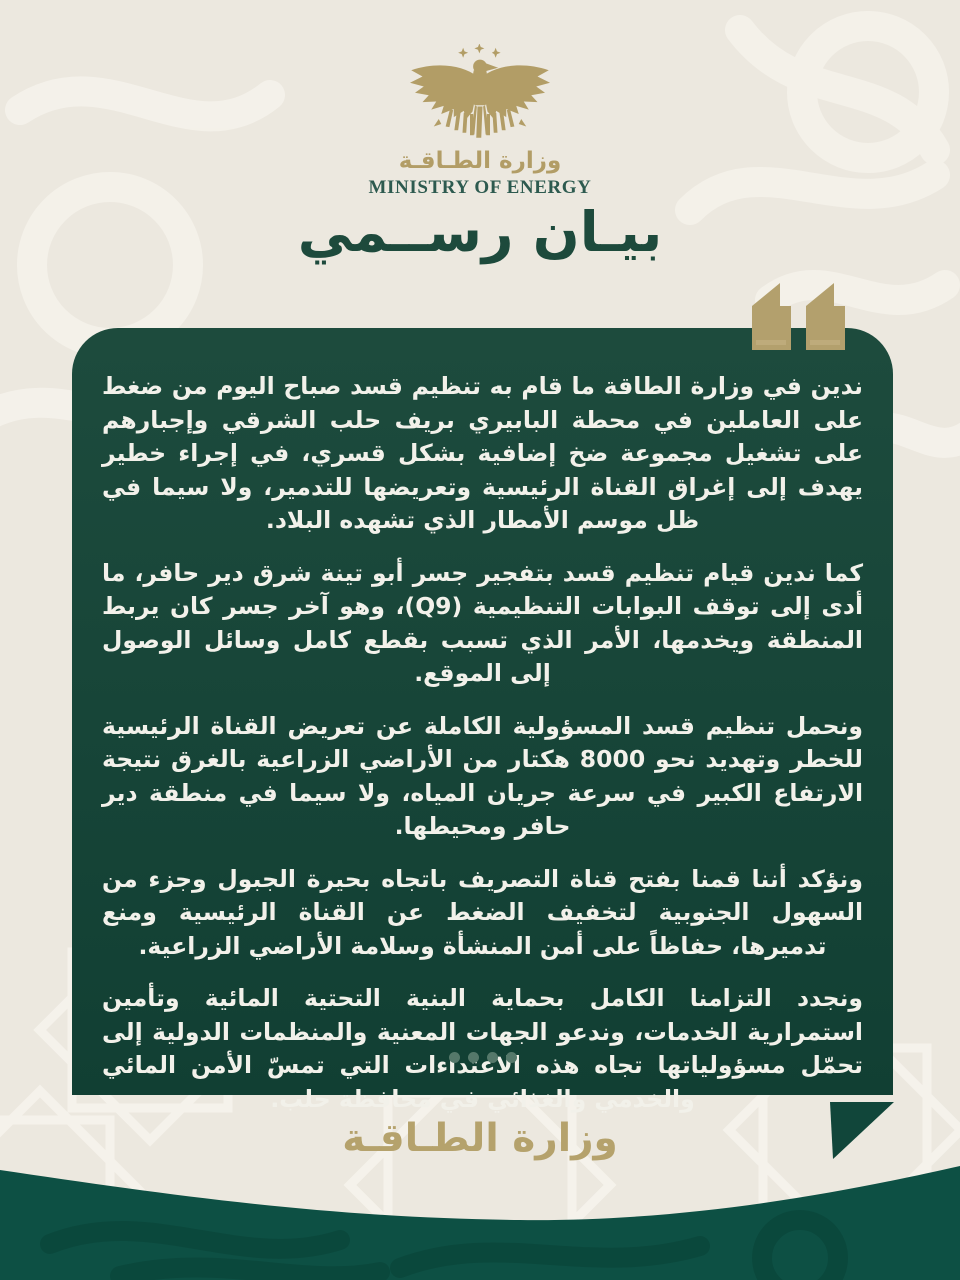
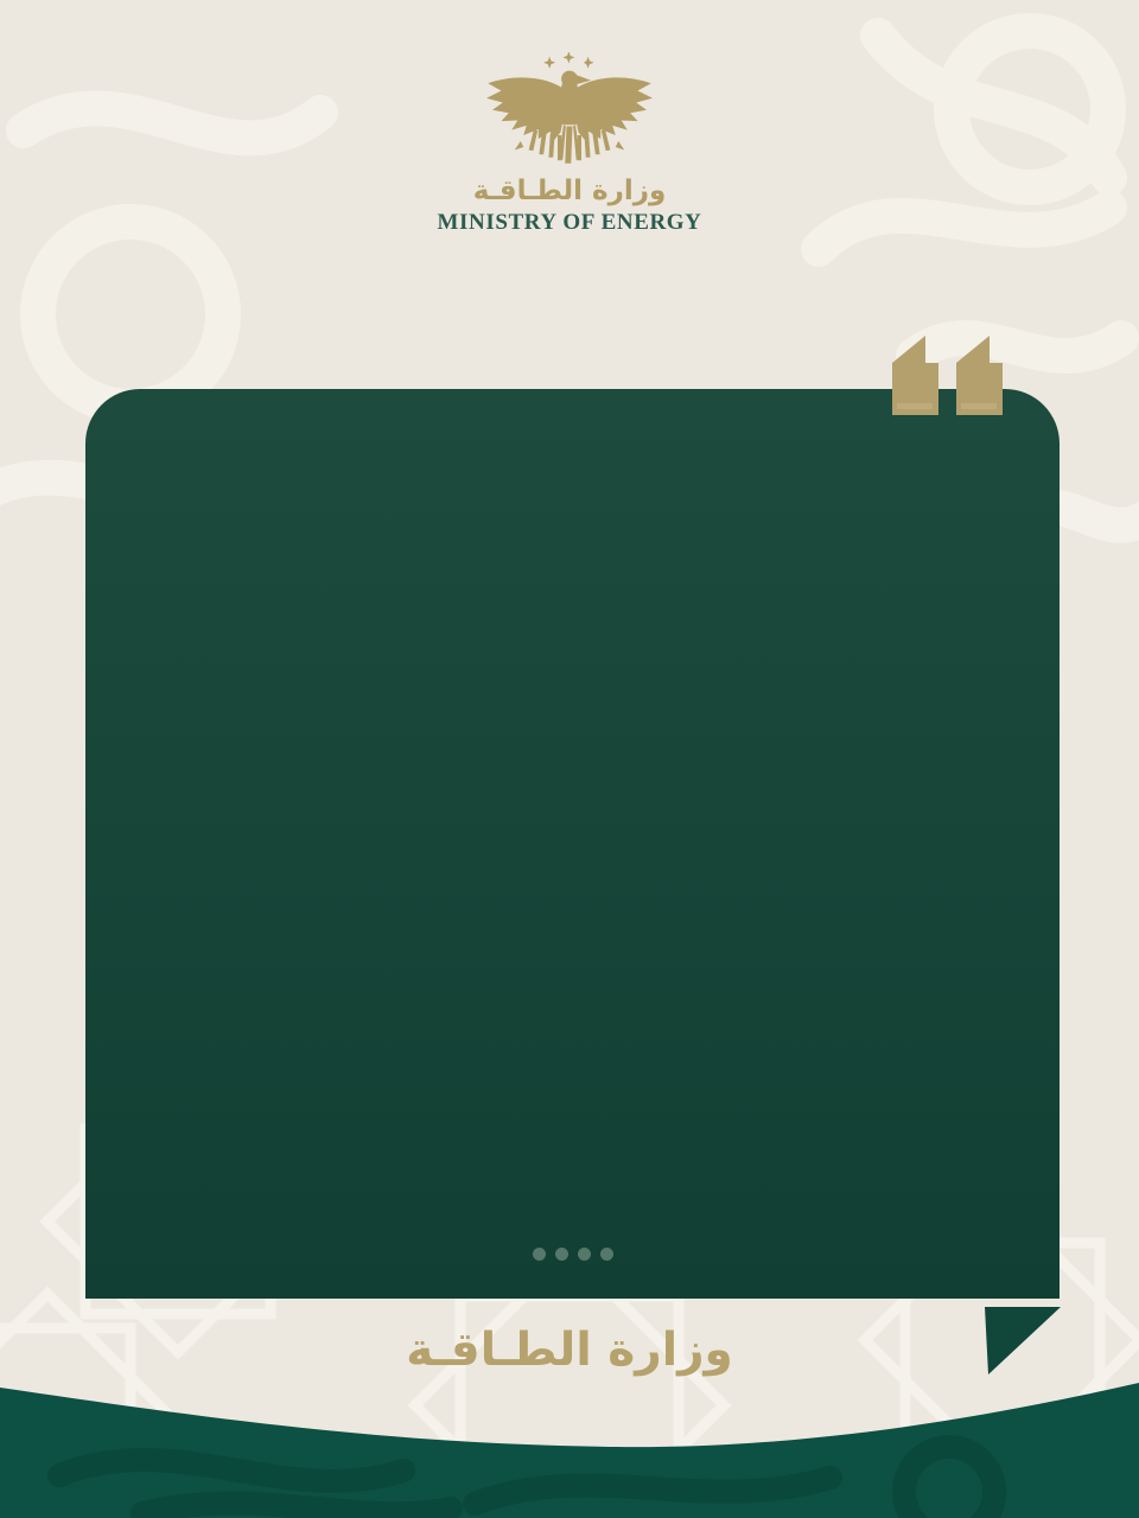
  وزارة الطـاقـة
  MINISTRY OF ENERGY
- بيـان رســمي
- ندين في وزارة الطاقة ما قام به تنظيم قسد صباح اليوم من ضغط على العاملين في محطة البابيري بريف حلب الشرقي وإجبارهم على تشغيل مجموعة ضخ إضافية بشكل قسري، في إجراء خطير يهدف إلى إغراق القناة الرئيسية وتعريضها للتدمير، ولا سيما في ظل موسم الأمطار الذي تشهده البلاد.
- كما ندين قيام تنظيم قسد بتفجير جسر أبو تينة شرق دير حافر، ما أدى إلى توقف البوابات التنظيمية (Q9)، وهو آخر جسر كان يربط المنطقة ويخدمها، الأمر الذي تسبب بقطع كامل وسائل الوصول إلى الموقع.
- ونحمل تنظيم قسد المسؤولية الكاملة عن تعريض القناة الرئيسية للخطر وتهديد نحو 8000 هكتار من الأراضي الزراعية بالغرق نتيجة الارتفاع الكبير في سرعة جريان المياه، ولا سيما في منطقة دير حافر ومحيطها.
- ونؤكد أننا قمنا بفتح قناة التصريف باتجاه بحيرة الجبول وجزء من السهول الجنوبية لتخفيف الضغط عن القناة الرئيسية ومنع تدميرها، حفاظاً على أمن المنشأة وسلامة الأراضي الزراعية.
- ونجدد التزامنا الكامل بحماية البنية التحتية المائية وتأمين استمرارية الخدمات، وندعو الجهات المعنية والمنظمات الدولية إلى تحمّل مسؤولياتها تجاه هذه الاعتداءات التي تمسّ الأمن المائي والخدمي والغذائي في محافظة حلب.
  وزارة الطـاقـة
